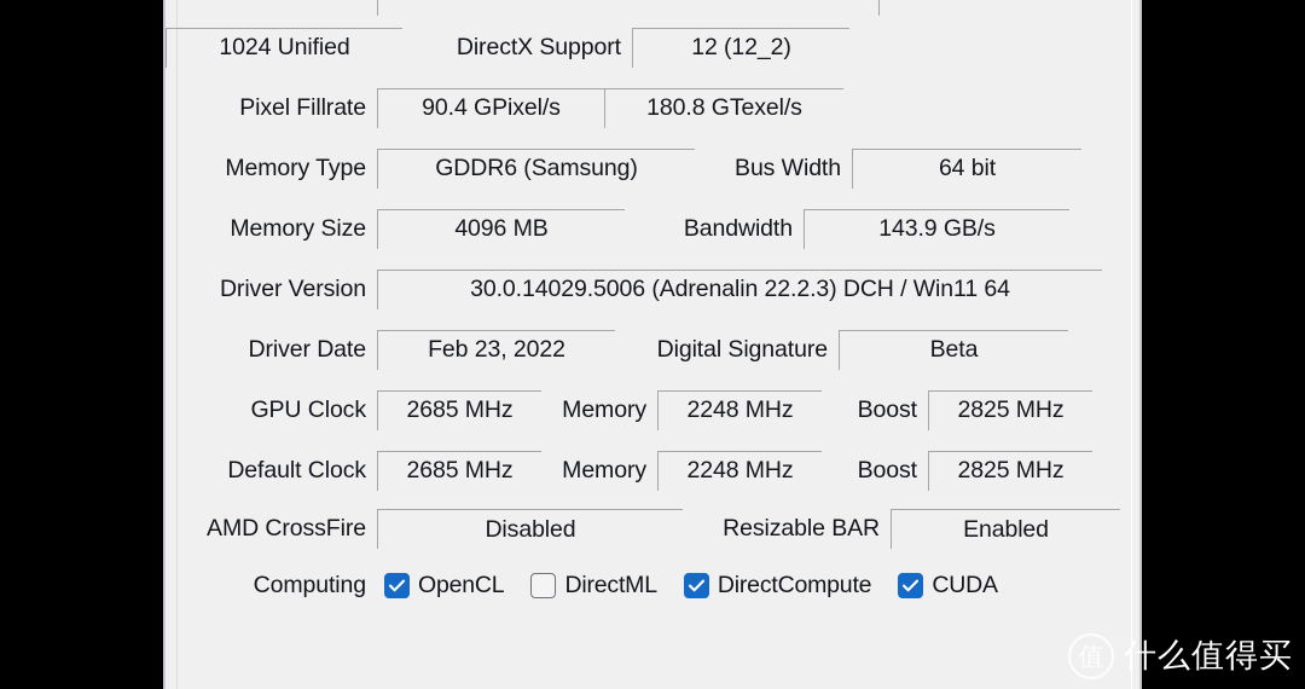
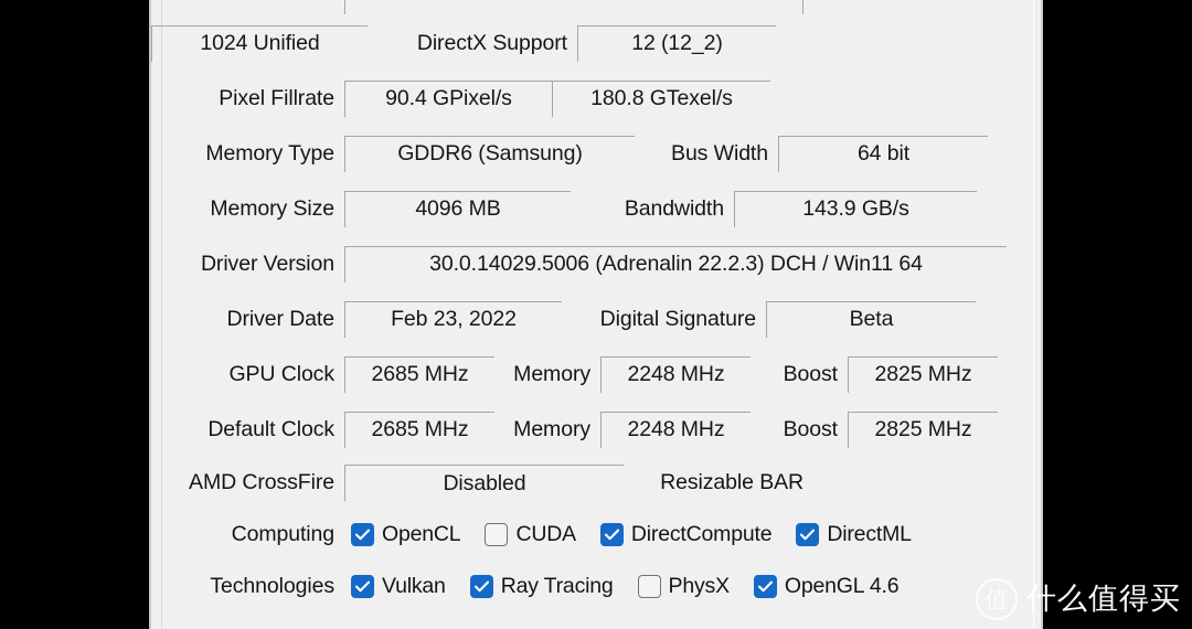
  1024 Unified
  DirectX Support
  12 (12_2)
  Pixel Fillrate
  90.4 GPixel/s
  180.8 GTexel/s
  Memory Type
  GDDR6 (Samsung)
  Bus Width
  64 bit
  Memory Size
  4096 MB
  Bandwidth
  143.9 GB/s
  Driver Version
  30.0.14029.5006 (Adrenalin 22.2.3) DCH / Win11 64
  Driver Date
  Feb 23, 2022
  Digital Signature
  Beta
  GPU Clock
  2685 MHz
  Memory
  2248 MHz
  Boost
  2825 MHz
  Default Clock
  2685 MHz
  Memory
  2248 MHz
  Boost
  2825 MHz
  AMD CrossFire
  Disabled
  Resizable BAR
- Enabled
  Computing
  OpenCL
- DirectML
+ CUDA
  DirectCompute
- CUDA
+ DirectML
+ Technologies
+ Vulkan
+ Ray Tracing
+ PhysX
+ OpenGL 4.6
  什么值得买
